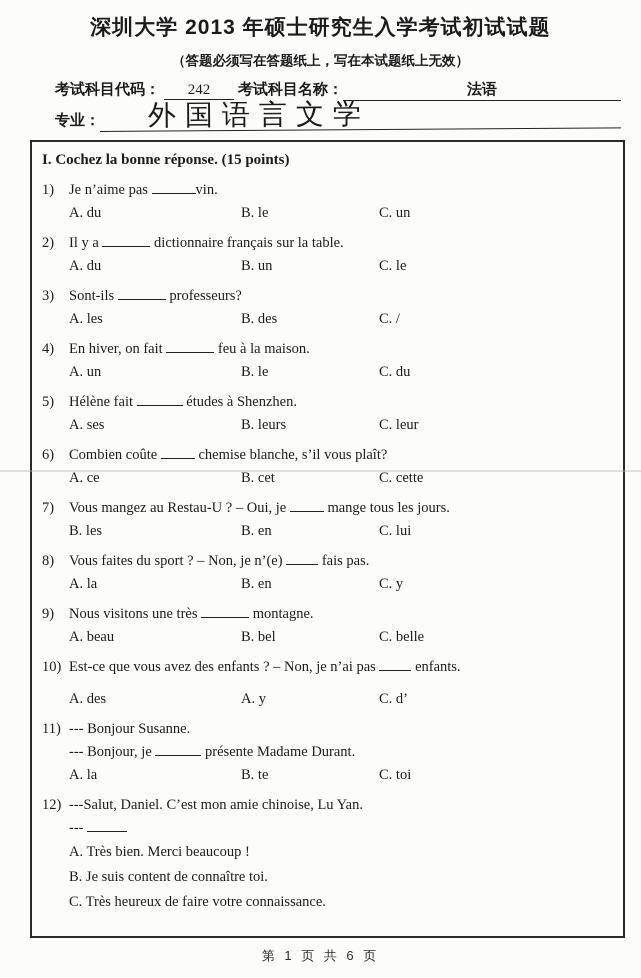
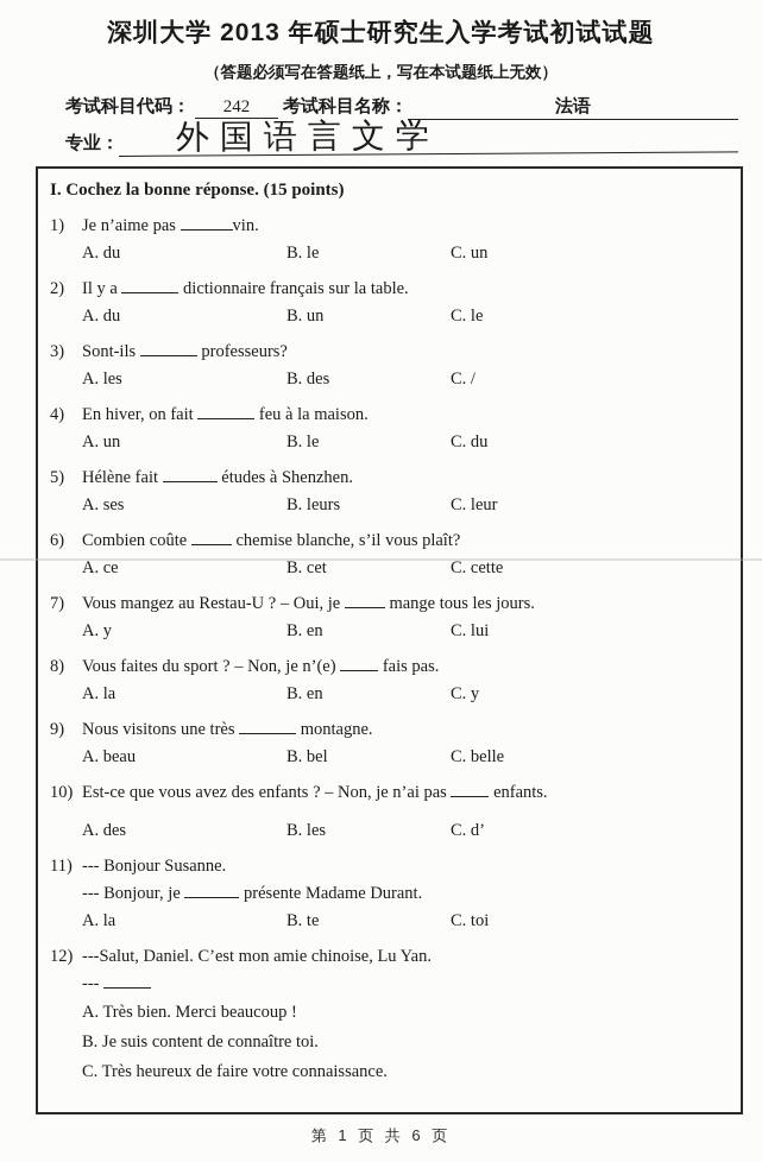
  深圳大学 2013 年硕士研究生入学考试初试试题
  （答题必须写在答题纸上，写在本试题纸上无效）
  考试科目代码：
  242
  考试科目名称：
  法语
  专业：
  外国语言文学
  I. Cochez la bonne réponse. (15 points)
  1)
  Je n’aime pas vin.
  A. du
  B. le
  C. un
  2)
  Il y a dictionnaire français sur la table.
  A. du
  B. un
  C. le
  3)
  Sont-ils professeurs?
  A. les
  B. des
  C. /
  4)
  En hiver, on fait feu à la maison.
  A. un
  B. le
  C. du
  5)
  Hélène fait études à Shenzhen.
  A. ses
  B. leurs
  C. leur
  6)
  Combien coûte chemise blanche, s’il vous plaît?
  A. ce
  B. cet
  C. cette
  7)
  Vous mangez au Restau-U ? – Oui, je mange tous les jours.
- B. les
+ A. y
  B. en
  C. lui
  8)
  Vous faites du sport ? – Non, je n’(e) fais pas.
  A. la
  B. en
  C. y
  9)
  Nous visitons une très montagne.
  A. beau
  B. bel
  C. belle
  10)
  Est-ce que vous avez des enfants ? – Non, je n’ai pas enfants.
  A. des
- A. y
+ B. les
  C. d’
  11)
  --- Bonjour Susanne.
  --- Bonjour, je présente Madame Durant.
  A. la
  B. te
  C. toi
  12)
  ---Salut, Daniel. C’est mon amie chinoise, Lu Yan.
  ---
  A. Très bien. Merci beaucoup !
  B. Je suis content de connaître toi.
  C. Très heureux de faire votre connaissance.
  第 1 页 共 6 页
